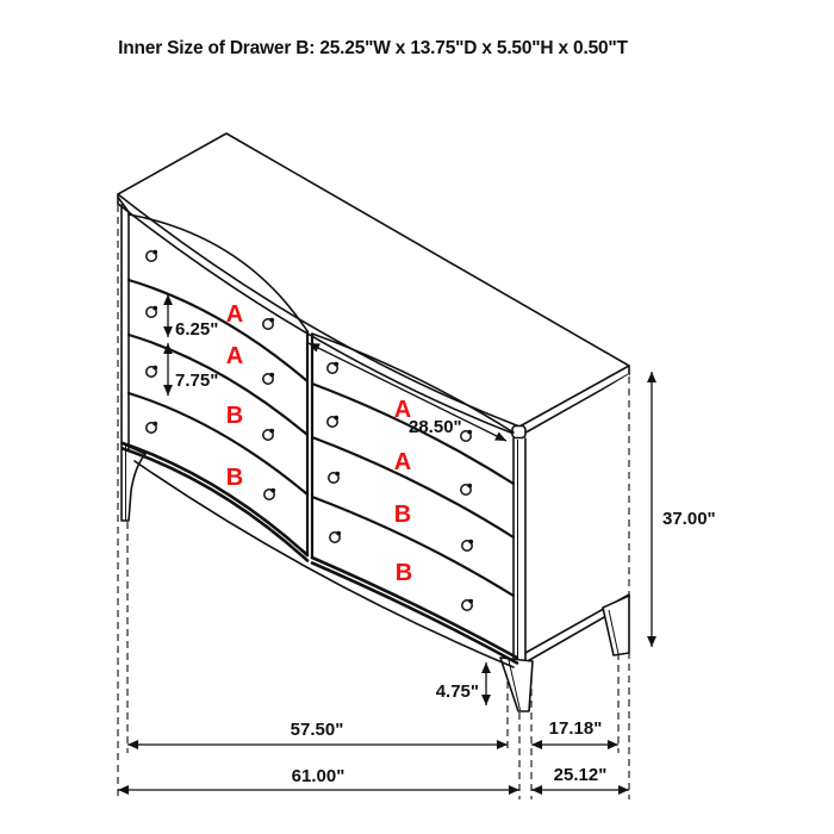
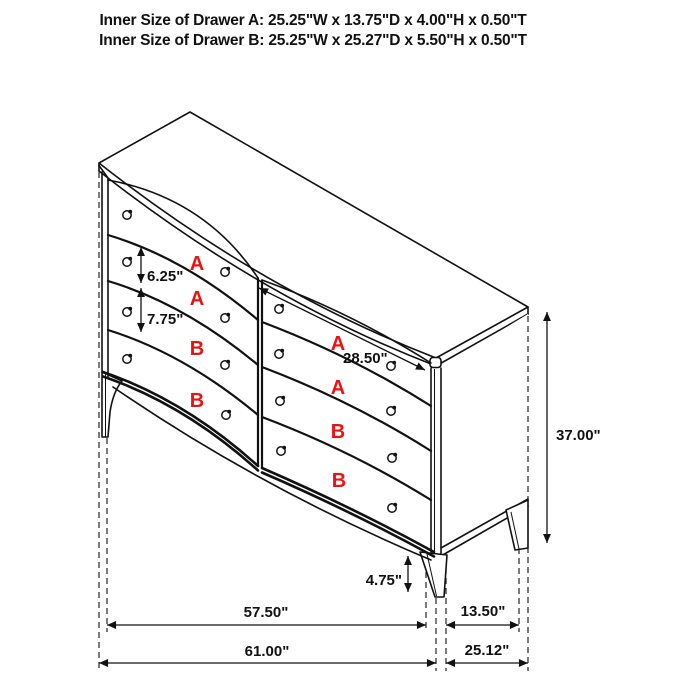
+ Inner Size of Drawer A: 25.25"W x 13.75"D x 4.00"H x 0.50"T
- Inner Size of Drawer B: 25.25"W x 13.75"D x 5.50"H x 0.50"T
+ Inner Size of Drawer B: 25.25"W x 25.27"D x 5.50"H x 0.50"T
  A
  A
  B
  B
  A
  A
  B
  B
  6.25"
  7.75"
  28.50"
  37.00"
  4.75"
  57.50"
  61.00"
- 17.18"
+ 13.50"
  25.12"
